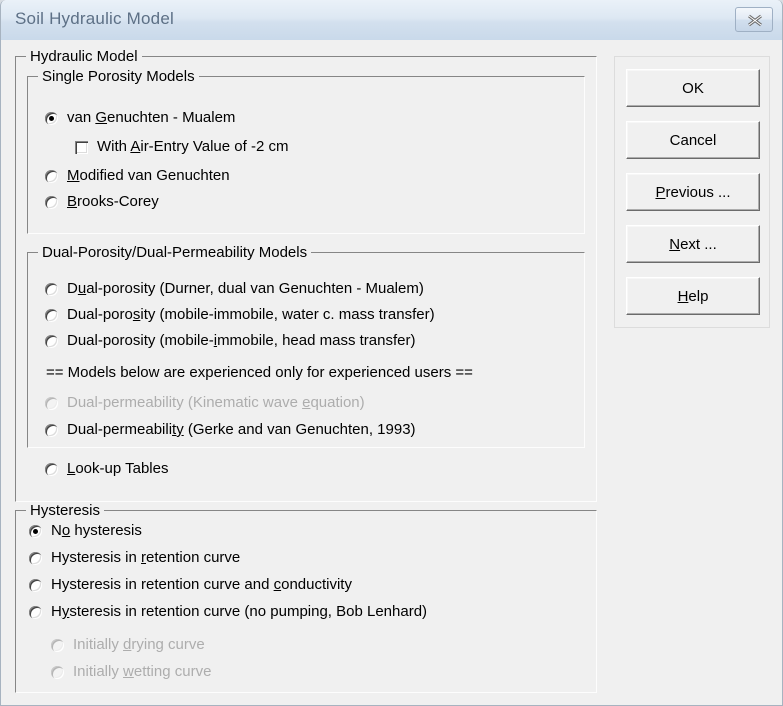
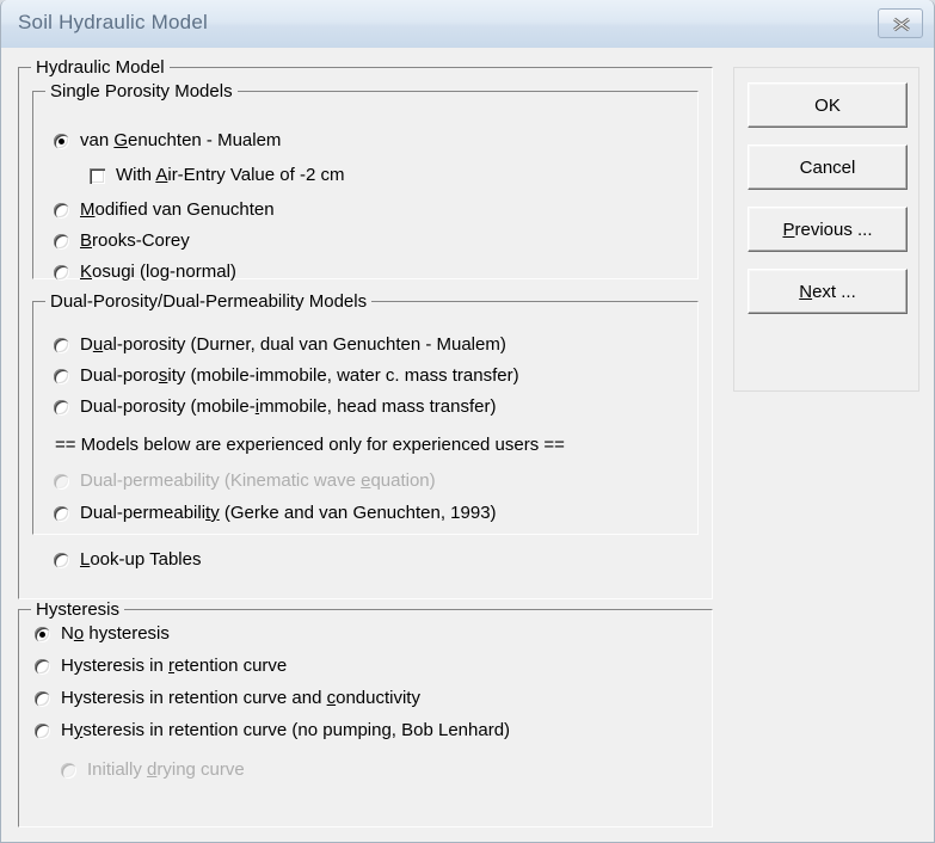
  Soil Hydraulic Model
  Hydraulic Model
  Single Porosity Models
  van Genuchten - Mualem
  With Air-Entry Value of -2 cm
  Modified van Genuchten
  Brooks-Corey
+ Kosugi (log-normal)
  Dual-Porosity/Dual-Permeability Models
  Dual-porosity (Durner, dual van Genuchten - Mualem)
  Dual-porosity (mobile-immobile, water c. mass transfer)
  Dual-porosity (mobile-immobile, head mass transfer)
  == Models below are experienced only for experienced users ==
  Dual-permeability (Kinematic wave equation)
  Dual-permeability (Gerke and van Genuchten, 1993)
  Look-up Tables
  Hysteresis
  No hysteresis
  Hysteresis in retention curve
  Hysteresis in retention curve and conductivity
  Hysteresis in retention curve (no pumping, Bob Lenhard)
  Initially drying curve
- Initially wetting curve
  OK
  Cancel
  Previous ...
  Next ...
- Help
